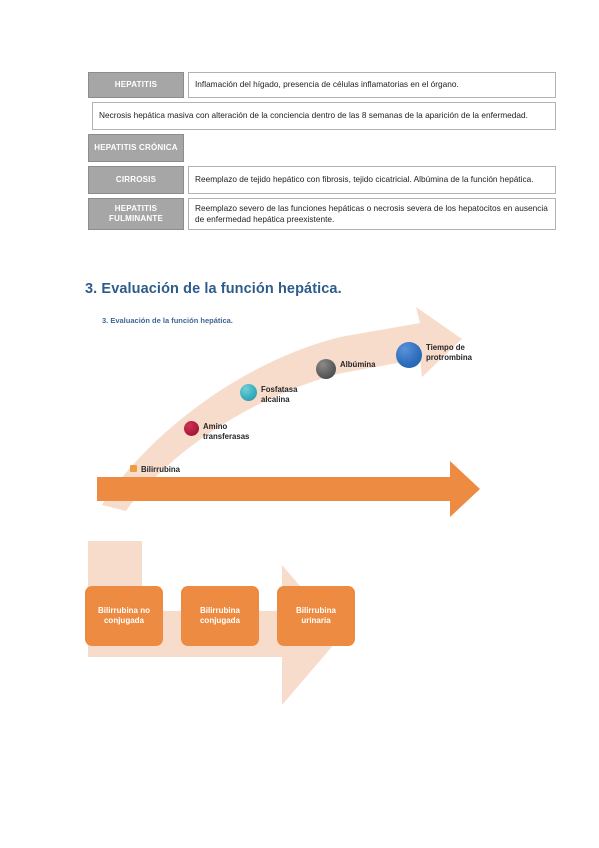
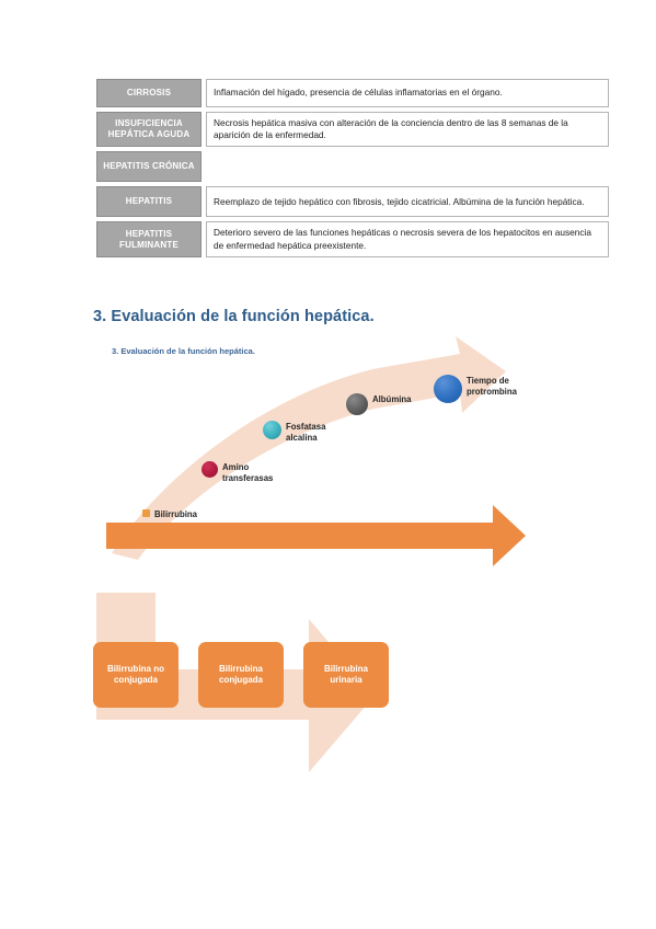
- HEPATITIS
+ CIRROSIS
  Inflamación del hígado, presencia de células inflamatorias en el órgano.
+ INSUFICIENCIA HEPÁTICA AGUDA
  Necrosis hepática masiva con alteración de la conciencia dentro de las 8 semanas de la aparición de la enfermedad.
  HEPATITIS CRÓNICA
- CIRROSIS
+ HEPATITIS
  Reemplazo de tejido hepático con fibrosis, tejido cicatricial. Albúmina de la función hepática.
  HEPATITIS FULMINANTE
- Reemplazo severo de las funciones hepáticas o necrosis severa de los hepatocitos en ausencia de enfermedad hepática preexistente.
+ Deterioro severo de las funciones hepáticas o necrosis severa de los hepatocitos en ausencia de enfermedad hepática preexistente.
  3. Evaluación de la función hepática.
  3. Evaluación de la función hepática.
  Bilirrubina
  Amino
  transferasas
  Fosfatasa
  alcalina
  Albúmina
  Tiempo de
  protrombina
  Bilirrubina no
  conjugada
  Bilirrubina
  conjugada
  Bilirrubina
  urinaria
